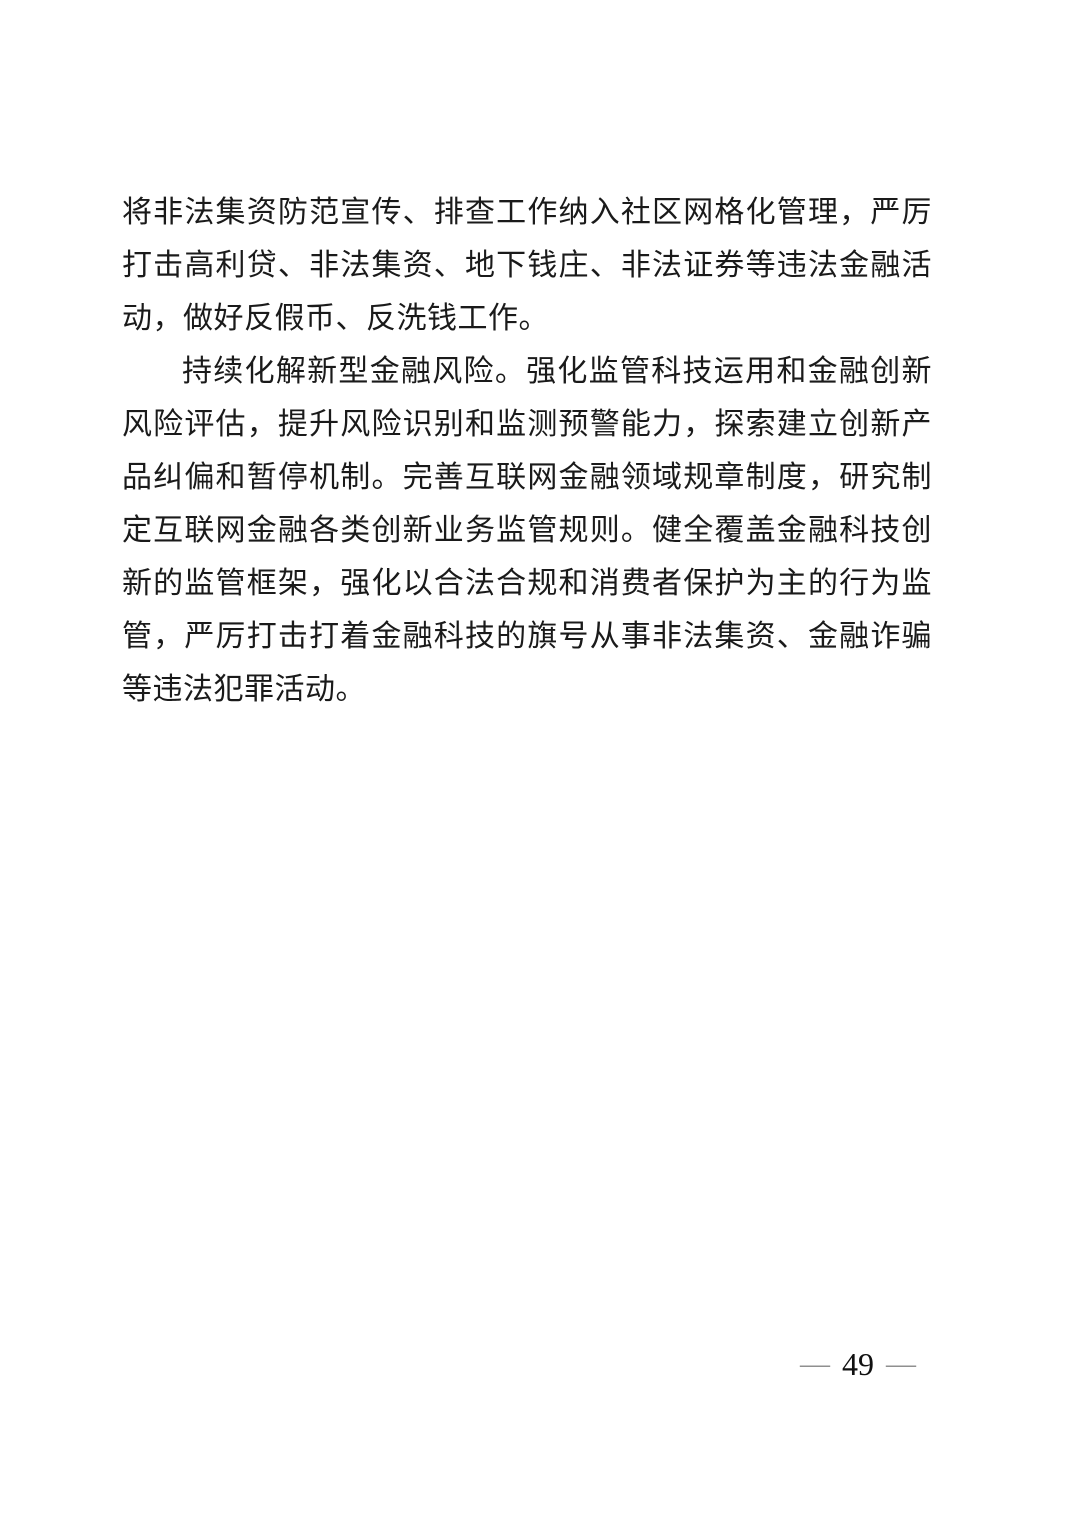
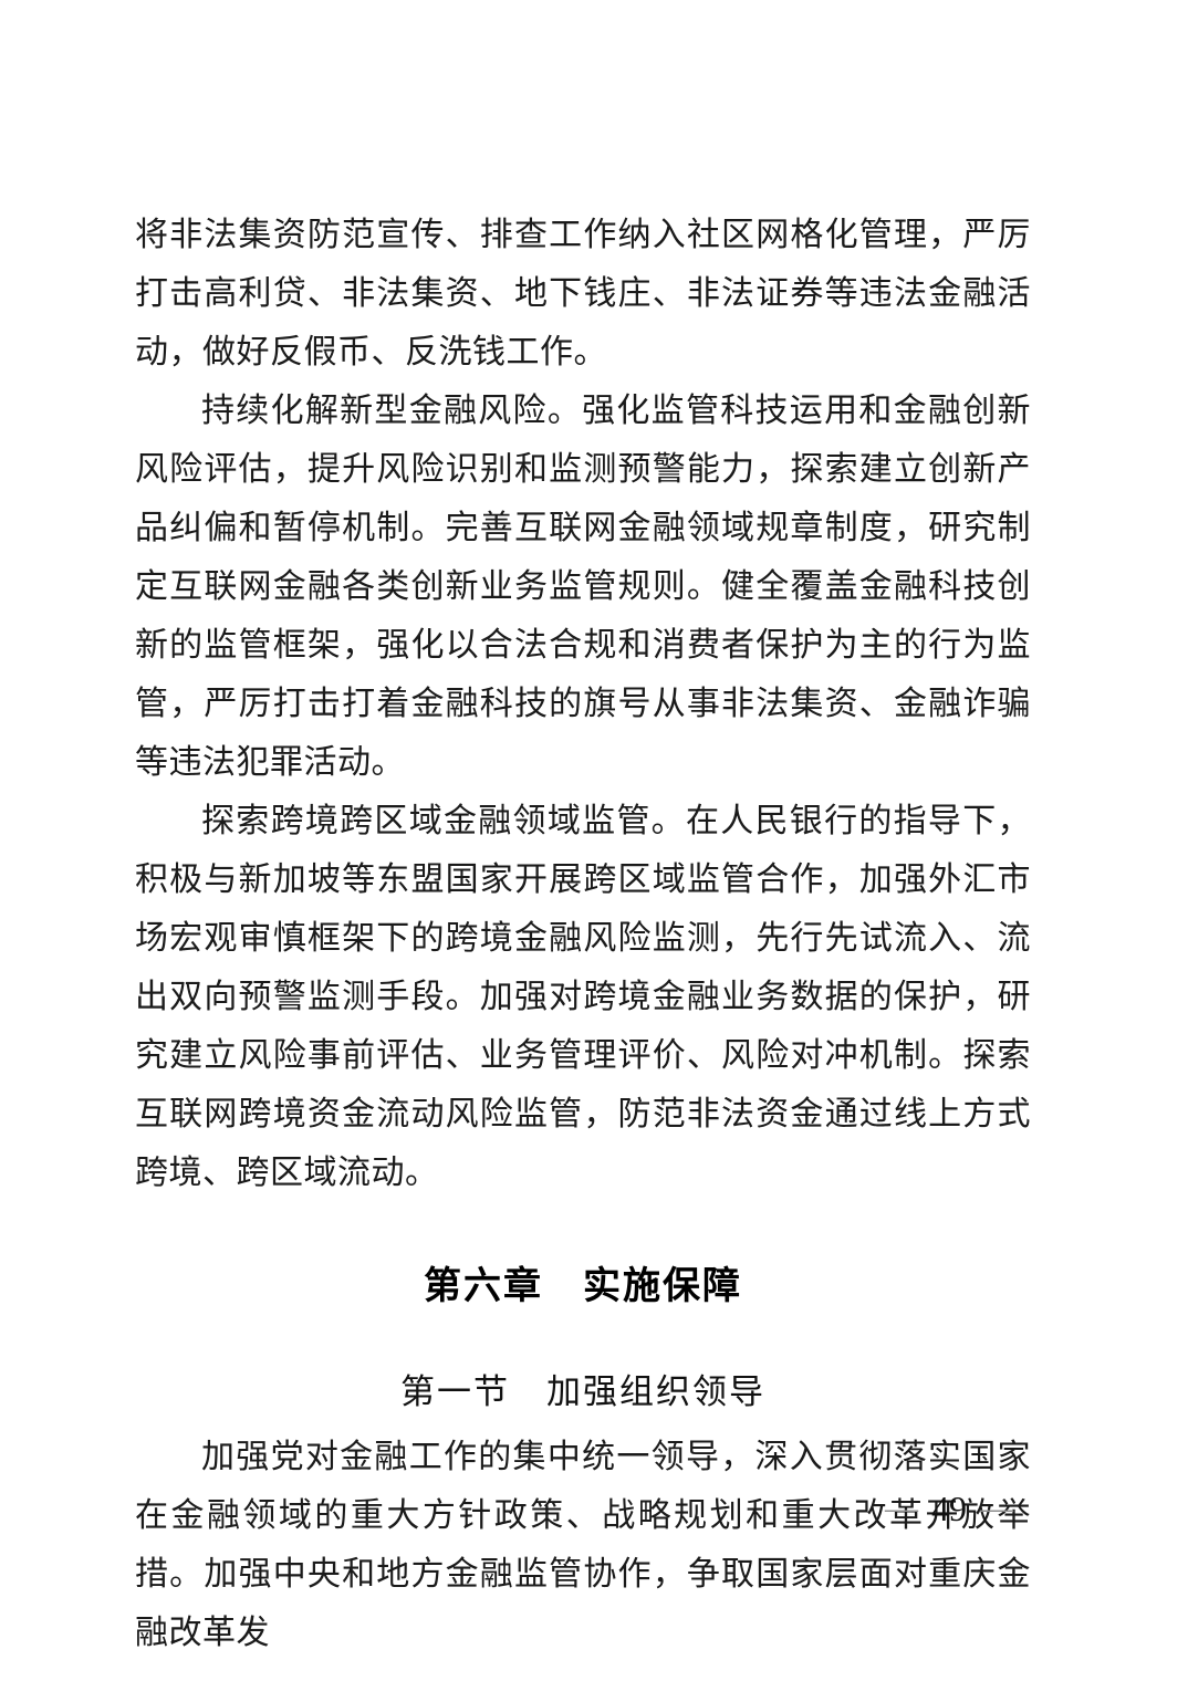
  将非法集资防范宣传、排查工作纳入社区网格化管理，严厉打击高利贷、非法集资、地下钱庄、非法证券等违法金融活动，做好反假币、反洗钱工作。
  持续化解新型金融风险。强化监管科技运用和金融创新风险评估，提升风险识别和监测预警能力，探索建立创新产品纠偏和暂停机制。完善互联网金融领域规章制度，研究制定互联网金融各类创新业务监管规则。健全覆盖金融科技创新的监管框架，强化以合法合规和消费者保护为主的行为监管，严厉打击打着金融科技的旗号从事非法集资、金融诈骗等违法犯罪活动。
+ 探索跨境跨区域金融领域监管。在人民银行的指导下，积极与新加坡等东盟国家开展跨区域监管合作，加强外汇市场宏观审慎框架下的跨境金融风险监测，先行先试流入、流出双向预警监测手段。加强对跨境金融业务数据的保护，研究建立风险事前评估、业务管理评价、风险对冲机制。探索互联网跨境资金流动风险监管，防范非法资金通过线上方式跨境、跨区域流动。
+ 第六章 实施保障
+ 第一节 加强组织领导
+ 加强党对金融工作的集中统一领导，深入贯彻落实国家在金融领域的重大方针政策、战略规划和重大改革开放举措。加强中央和地方金融监管协作，争取国家层面对重庆金融改革发
  —
  49
  —
